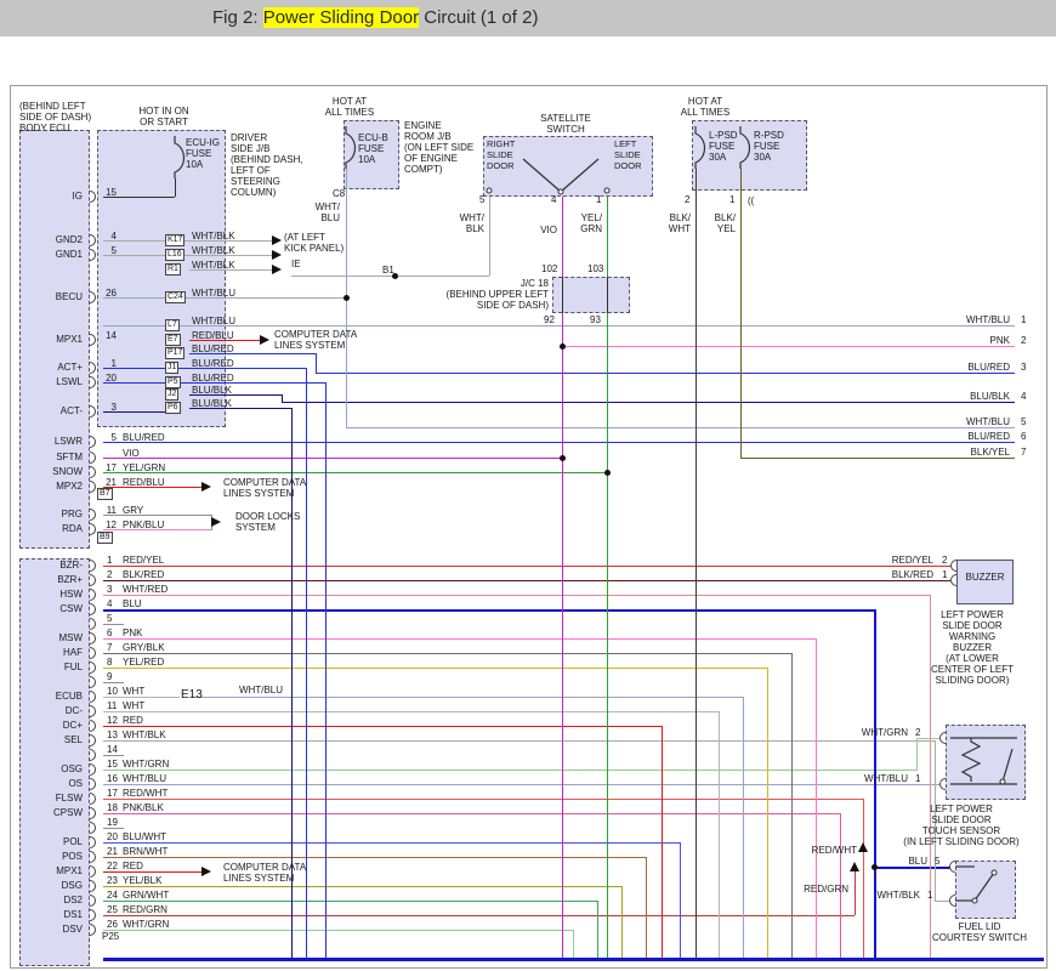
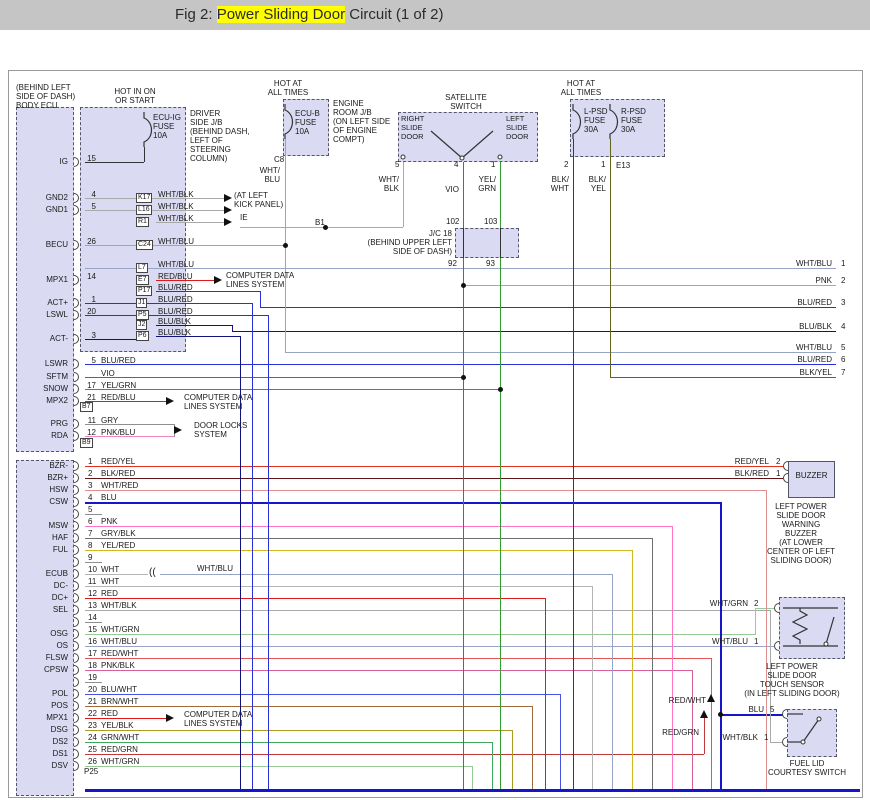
  Fig 2: Power Sliding Door Circuit (1 of 2)
  IG
  GND2
  GND1
  BECU
  MPX1
  ACT+
  LSWL
  ACT-
  LSWR
  SFTM
  SNOW
  MPX2
  PRG
  RDA
  (BEHIND LEFT
  SIDE OF DASH)
  BODY ECU
  BZR-
  BZR+
  HSW
  CSW
  MSW
  HAF
  FUL
  ECUB
  DC-
  DC+
  SEL
  OSG
  OS
  FLSW
  CPSW
  POL
  POS
  MPX1
  DSG
  DS2
  DS1
  DSV
  1
  2
  3
  4
  5
  6
  7
  8
  9
  10
  11
  12
  13
  14
  15
  16
  17
  18
  19
  20
  21
  22
  23
  24
  25
  26
  RED/YEL
  BLK/RED
  WHT/RED
  BLU
  PNK
  GRY/BLK
  YEL/RED
  WHT
  WHT
  RED
  WHT/BLK
  WHT/GRN
  WHT/BLU
  RED/WHT
  PNK/BLK
  BLU/WHT
  BRN/WHT
  RED
  YEL/BLK
  GRN/WHT
  RED/GRN
  WHT/GRN
  15
  4
  5
  26
  14
  1
  20
  3
  WHT/BLK
  WHT/BLK
  WHT/BLK
  WHT/BLU
  WHT/BLU
  RED/BLU
  BLU/RED
  BLU/RED
  BLU/RED
  BLU/BLK
  BLU/BLK
  5
  17
  21
  11
  12
  BLU/RED
  VIO
  YEL/GRN
  RED/BLU
  GRY
  PNK/BLU
  WHT/BLU
  1
  PNK
  2
  BLU/RED
  3
  BLU/BLK
  4
  WHT/BLU
  5
  BLU/RED
  6
  BLK/YEL
  7
  RED/YEL
  2
  BLK/RED
  1
  WHT/GRN
  2
  WHT/BLU
  1
  BLU
  5
  WHT/BLK
  1
  HOT IN ON
  OR START
  HOT AT
  ALL TIMES
  HOT AT
  ALL TIMES
  DRIVER
  SIDE J/B
  (BEHIND DASH,
  LEFT OF
  STEERING
  COLUMN)
  ENGINE
  ROOM J/B
  (ON LEFT SIDE
  OF ENGINE
  COMPT)
  SATELLITE
  SWITCH
  ECU-IG
  FUSE
  10A
  ECU-B
  FUSE
  10A
  L-PSD
  FUSE
  30A
  R-PSD
  FUSE
  30A
  RIGHT
  SLIDE
  DOOR
  LEFT
  SLIDE
  DOOR
  C8
- ((
+ E13
  WHT/
  BLU
  WHT/
  BLK
  VIO
  YEL/
  GRN
  BLK/
  WHT
  BLK/
  YEL
  5
  4
  1
  2
  1
  J/C 18
  (BEHIND UPPER LEFT
  SIDE OF DASH)
  102
  103
  92
  93
  (AT LEFT
  KICK PANEL)
  IE
  B1
  COMPUTER DATA
  LINES SYSTEM
  COMPUTER DATA
  LINES SYSTEM
  COMPUTER DATA
  LINES SYSTEM
  DOOR LOCKS
  SYSTEM
  P25
- E13
+ ((
  WHT/BLU
  RED/WHT
  RED/GRN
  BUZZER
  LEFT POWER
  SLIDE DOOR
  WARNING
  BUZZER
  (AT LOWER
  CENTER OF LEFT
  SLIDING DOOR)
  LEFT POWER
  SLIDE DOOR
  TOUCH SENSOR
  (IN LEFT SLIDING DOOR)
  FUEL LID
  COURTESY SWITCH
